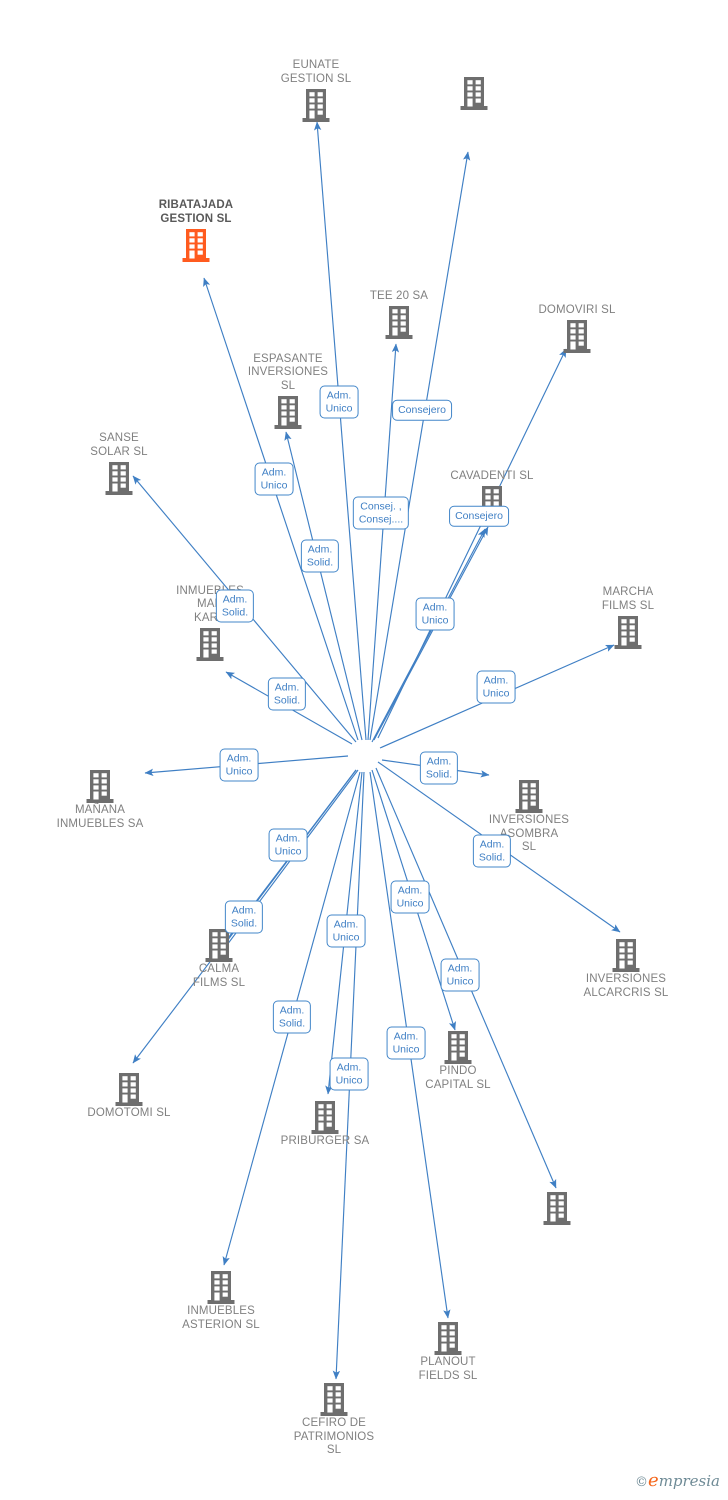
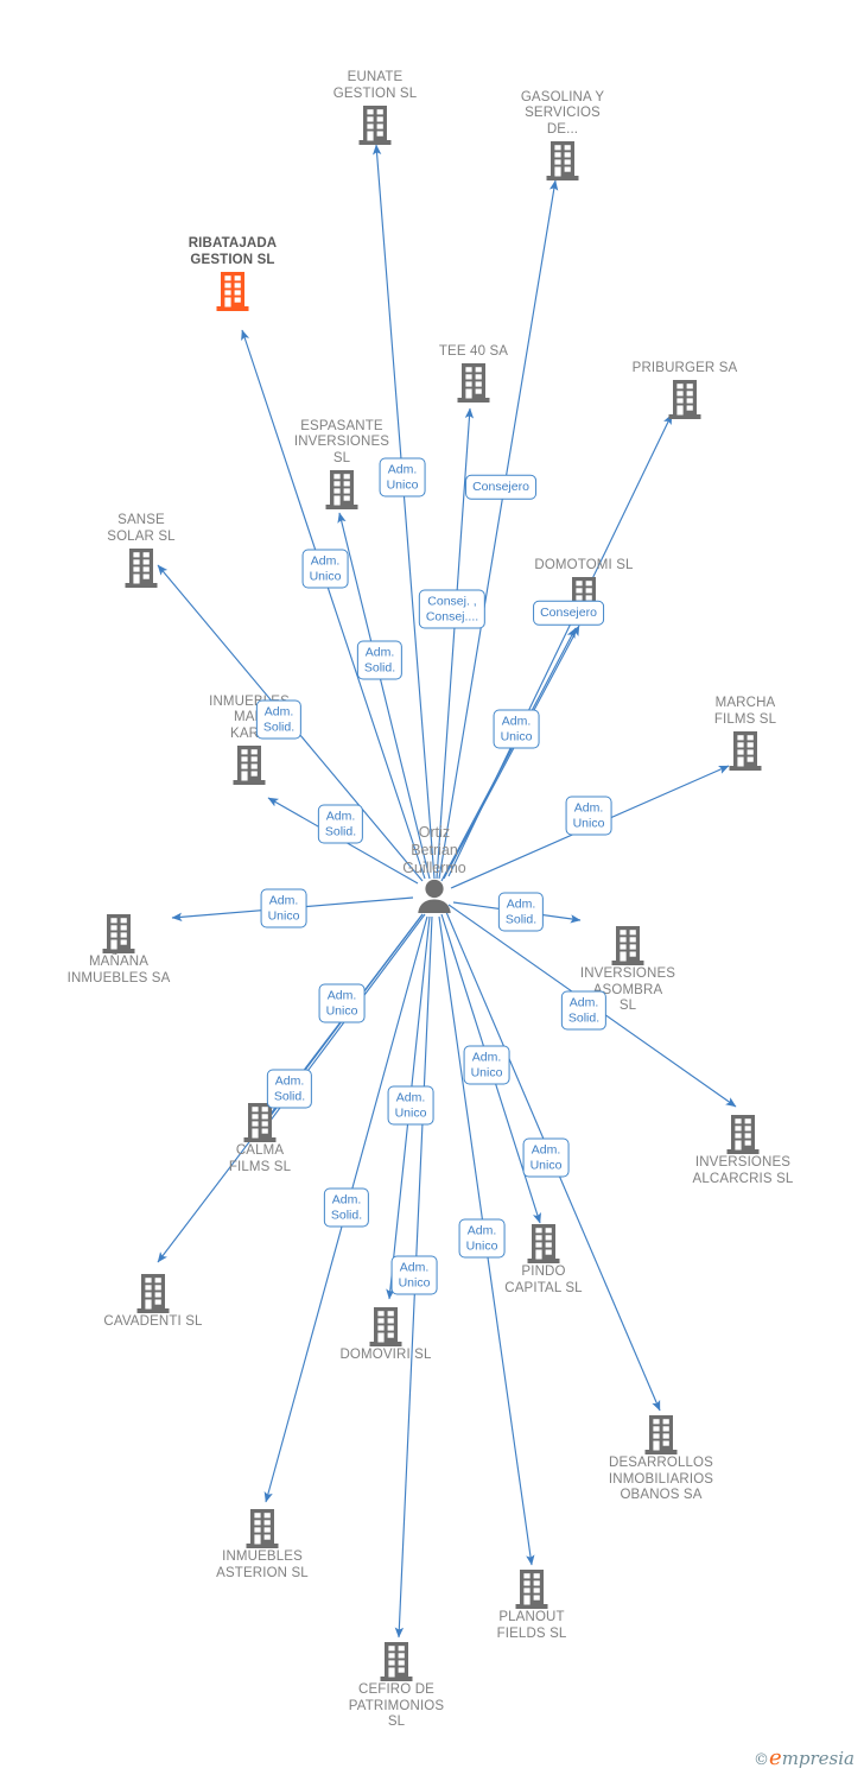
  EUNATE
  GESTION SL
+ GASOLINA Y
+ SERVICIOS
+ DE...
  RIBATAJADA
  GESTION SL
- TEE 20 SA
+ TEE 40 SA
- DOMOVIRI SL
+ PRIBURGER SA
  ESPASANTE
  INVERSIONES
  SL
  SANSE
  SOLAR SL
- CAVADENTI SL
+ DOMOTOMI SL
  KAR
  MARCHA
  FILMS SL
  MAÑANA
  INMUEBLES SA
  INVERSIONES
  ASOMBRA
  SL
  CALMA
  FILMS SL
  INVERSIONES
  ALCARCRIS SL
  PINDO
  CAPITAL SL
- DOMOTOMI SL
+ CAVADENTI SL
- PRIBURGER SA
+ DOMOVIRI SL
+ DESARROLLOS
+ INMOBILIARIOS
+ OBANOS SA
  INMUEBLES
  ASTERION SL
  PLANOUT
  FIELDS SL
  CEFIRO DE
  PATRIMONIOS
  SL
  Adm.
  Unico
  Consejero
  Adm.
  Unico
  Consej. ,
  Consej....
  Consejero
  Adm.
  Solid.
  Adm.
  Solid.
  Adm.
  Unico
  Adm.
  Solid.
  Adm.
  Unico
  Adm.
  Unico
  Adm.
  Solid.
  Adm.
  Unico
  Adm.
  Solid.
  Adm.
  Solid.
  Adm.
  Unico
  Adm.
  Unico
  Adm.
  Unico
  Adm.
  Solid.
  Adm.
  Unico
  Adm.
  Unico
+ Ortiz
+ Betrian
+ Guillermo
  ©empresia
